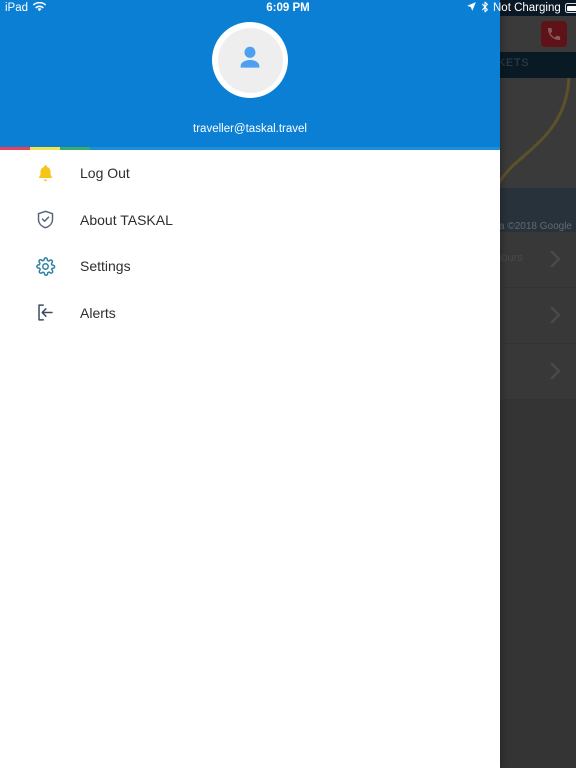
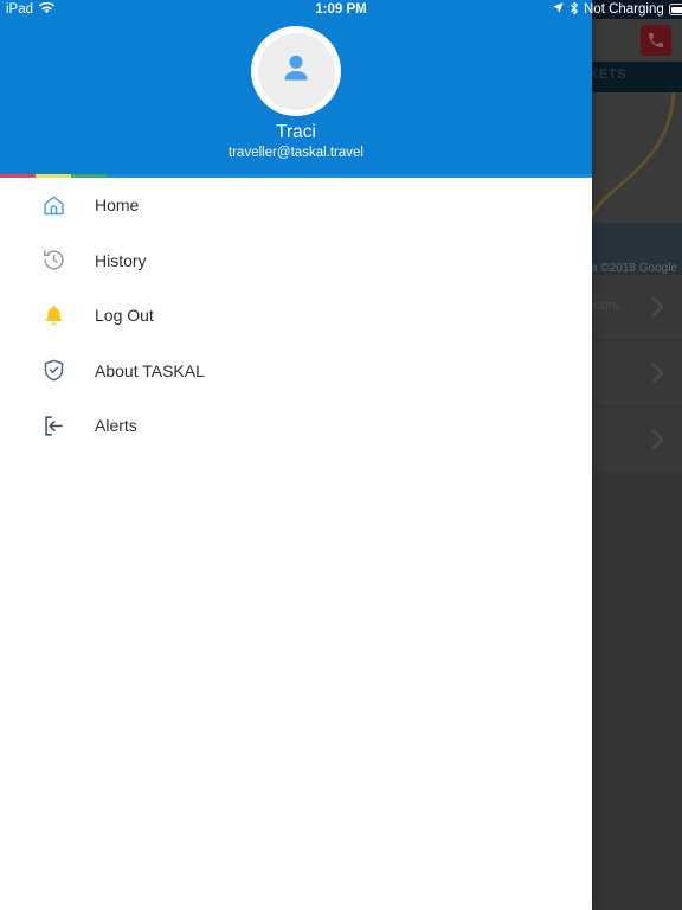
  KETS
  a ©2018 Google
  iPad
- 6:09 PM
+ 1:09 PM
+ Traci
  traveller@taskal.travel
+ Home
+ History
  Log Out
  About TASKAL
- Settings
  Alerts
  Not Charging
